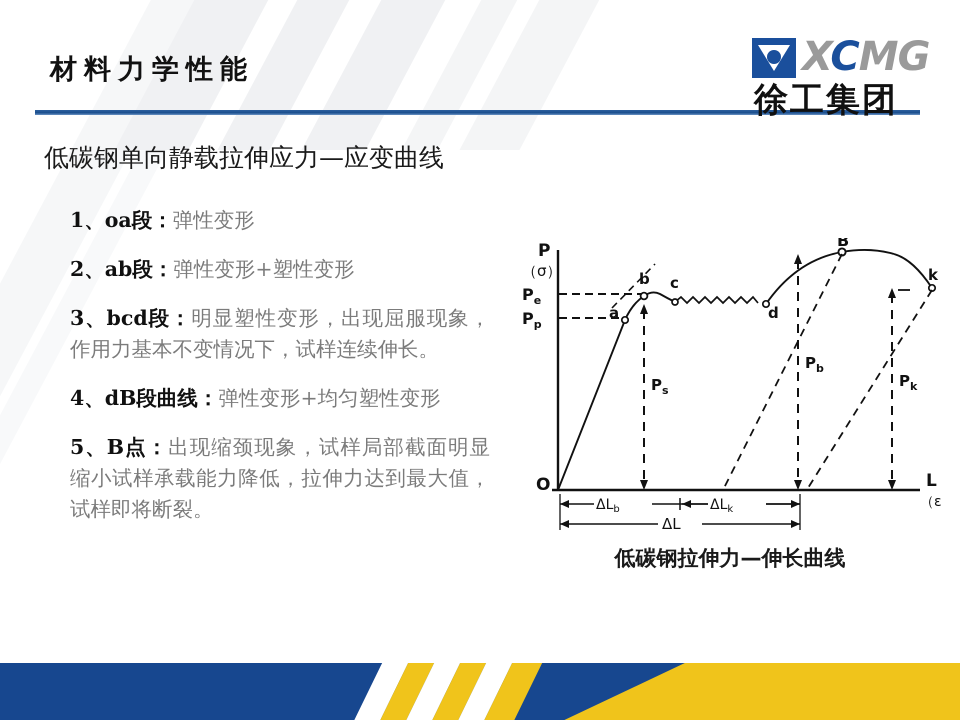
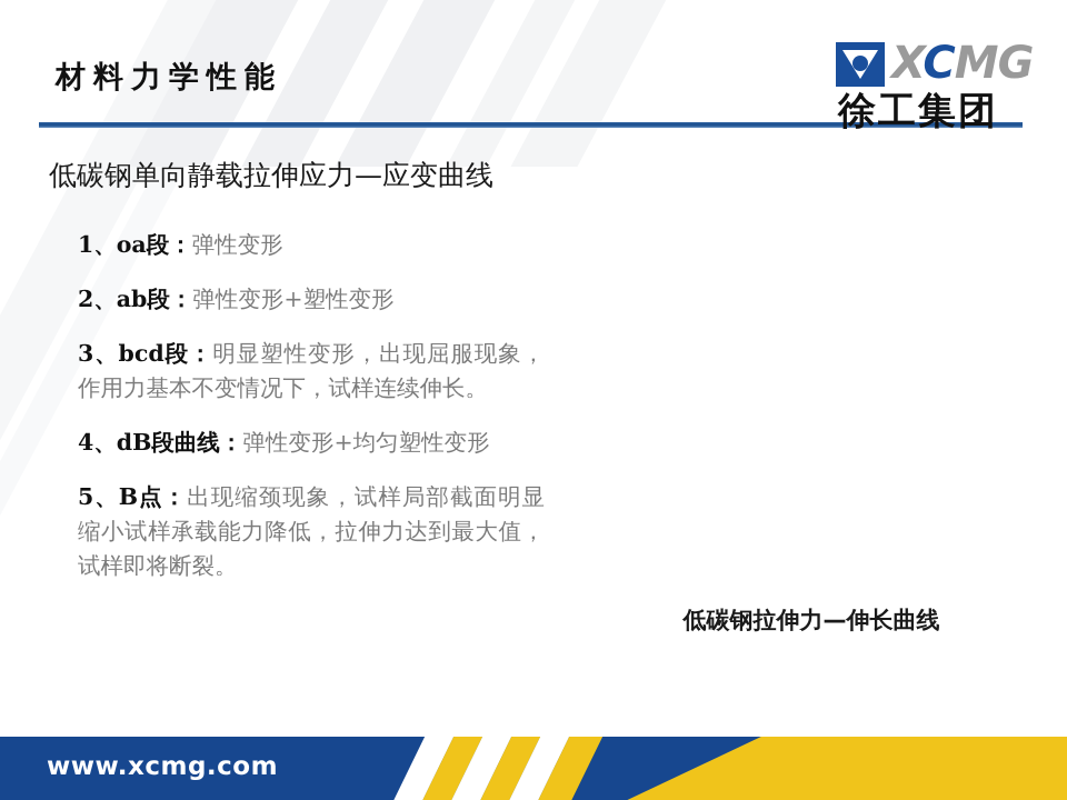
  材料力学性能
  XCMG
  徐工集团
  低碳钢单向静载拉伸应力—应变曲线
  1、oa段：弹性变形
  2、ab段：弹性变形+塑性变形
  3、bcd段：明显塑性变形，出现屈服现象，作用力基本不变情况下，试样连续伸长。
  4、dB段曲线：弹性变形+均匀塑性变形
  5、B点：出现缩颈现象，试样局部截面明显缩小试样承载能力降低，拉伸力达到最大值，试样即将断裂。
- P
- （σ）
- Pe
- Pp
- O
- L
- （ε
- a
- b
- c
- d
- B
- k
- Ps
- Pb
- Pk
- ΔLb
- ΔLk
- ΔL
  低碳钢拉伸力—伸长曲线
+ www.xcmg.com
